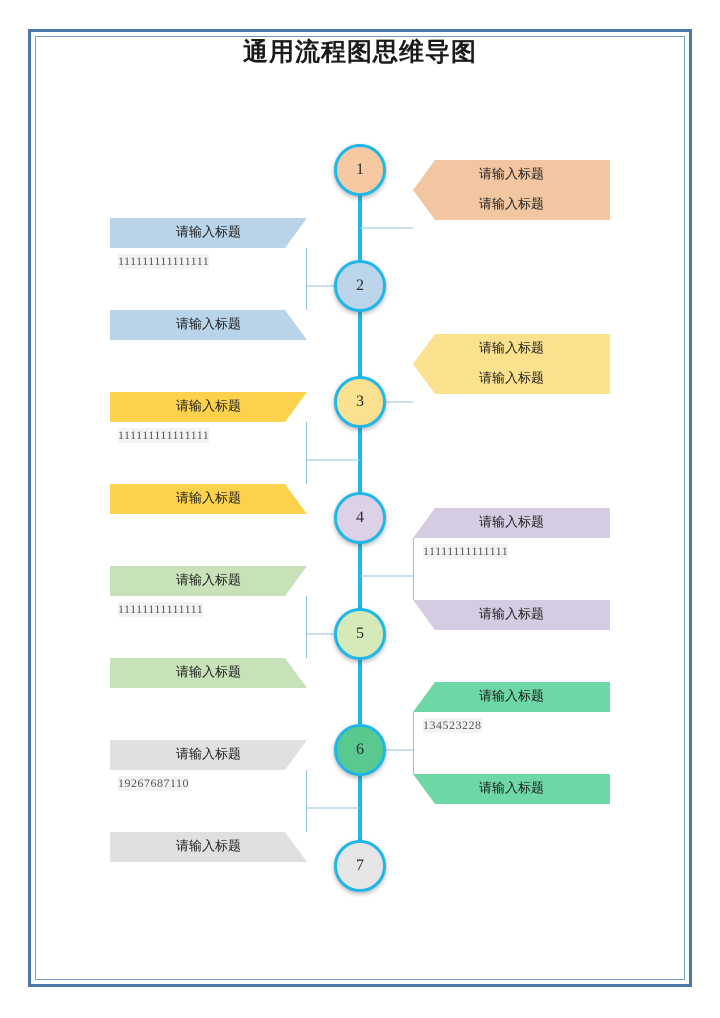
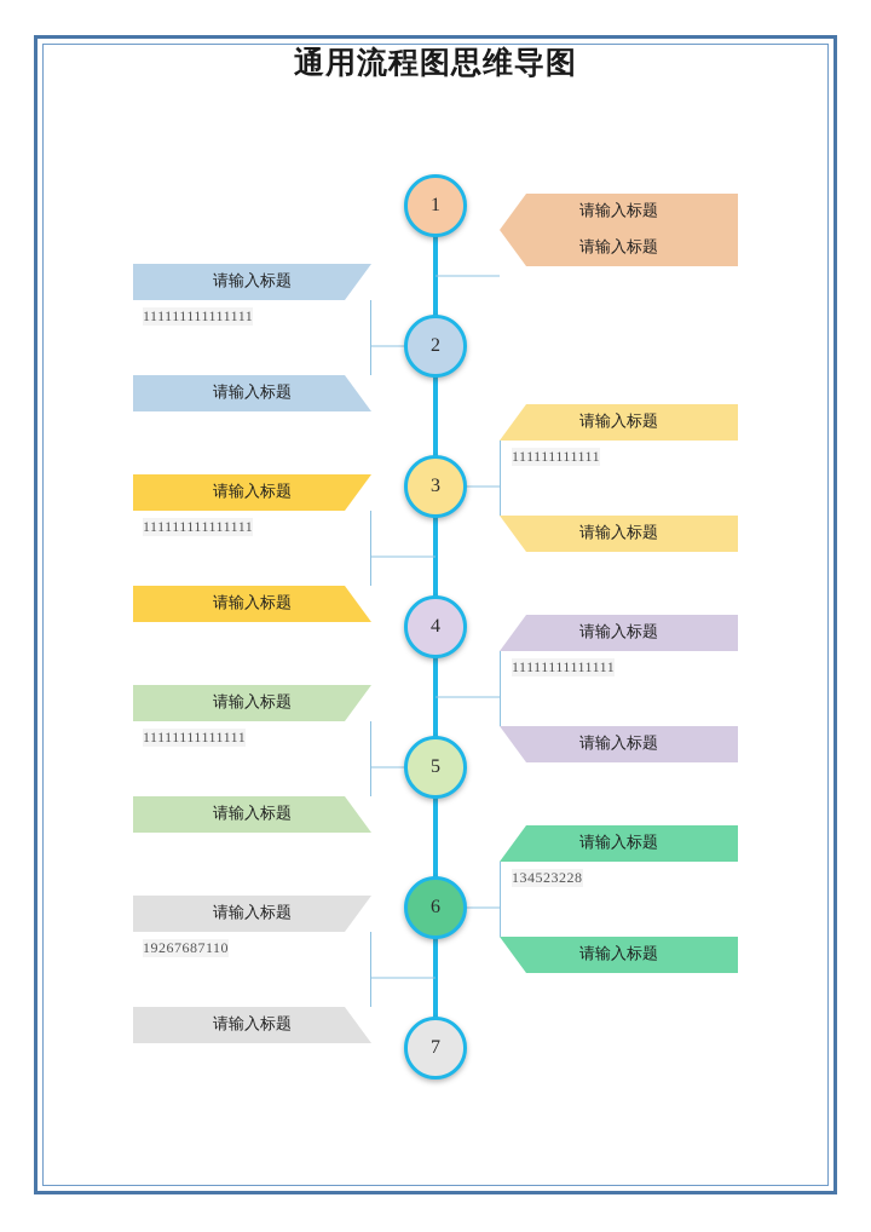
  通用流程图思维导图
  1
  2
  3
  4
  5
  6
  7
  请输入标题
  请输入标题
  请输入标题
  111111111111111
  请输入标题
  请输入标题
+ 111111111111
  请输入标题
  请输入标题
  111111111111111
  请输入标题
  请输入标题
  11111111111111
  请输入标题
  请输入标题
  11111111111111
  请输入标题
  请输入标题
  134523228
  请输入标题
  请输入标题
  19267687110
  请输入标题
